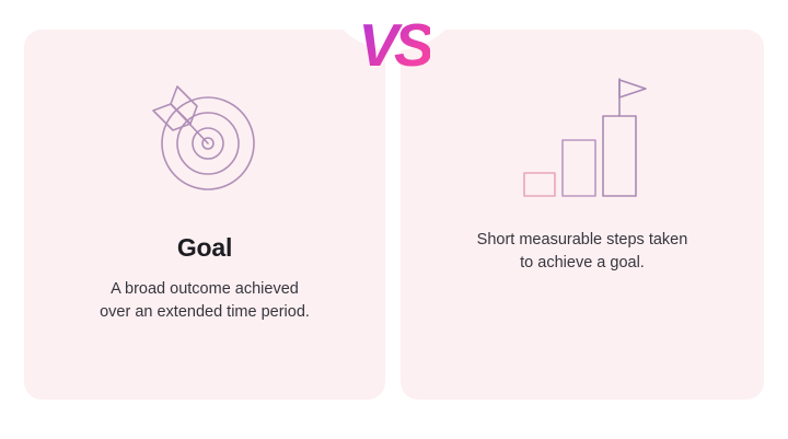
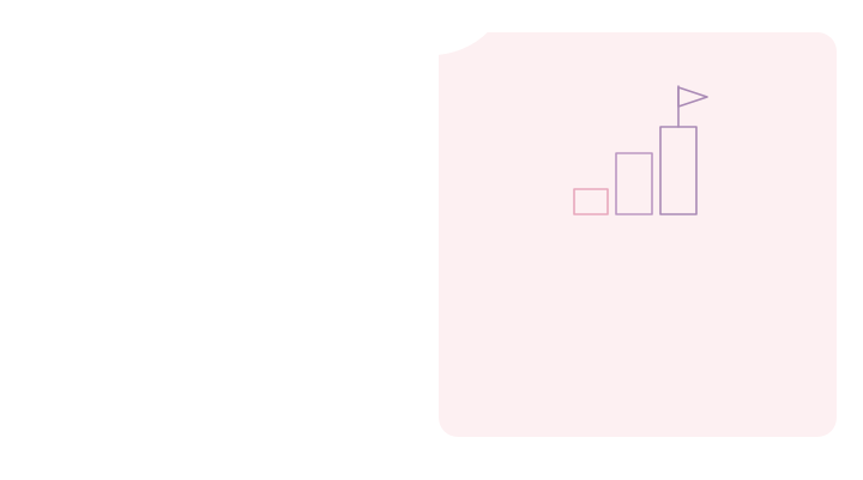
- Goal
- A broad outcome achieved
- over an extended time period.
- Short measurable steps taken
- to achieve a goal.
- VS
